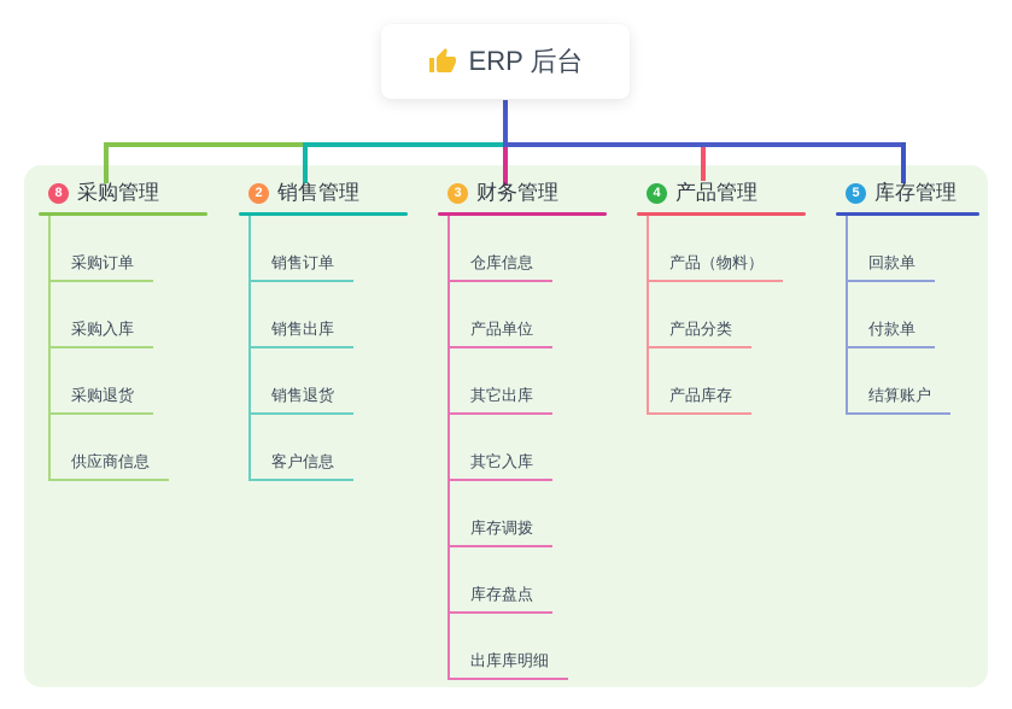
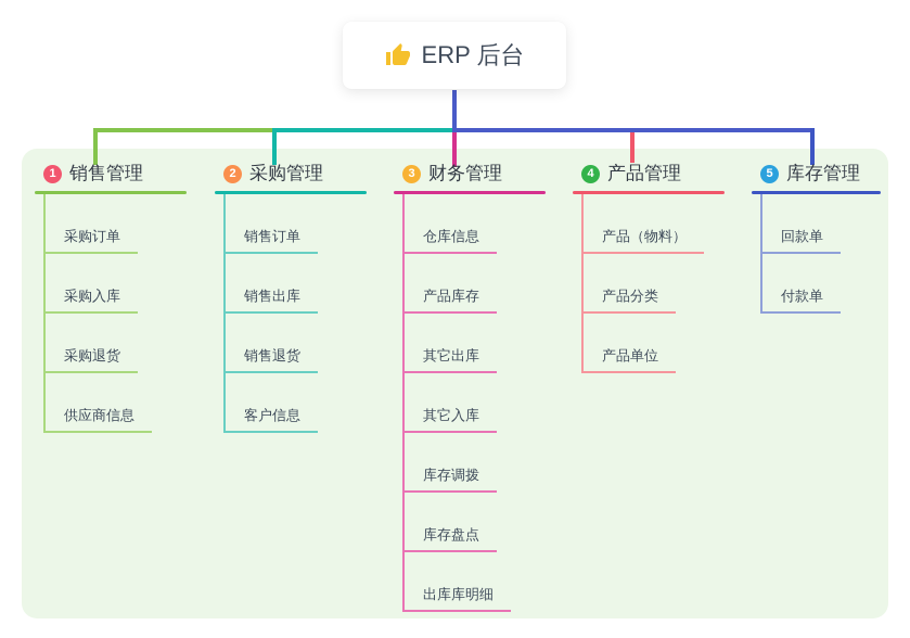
  ERP 后台
- 8
+ 1
- 采购管理
+ 销售管理
  采购订单
  采购入库
  采购退货
  供应商信息
  2
- 销售管理
+ 采购管理
  销售订单
  销售出库
  销售退货
  客户信息
  3
  财务管理
  仓库信息
- 产品单位
+ 产品库存
  其它出库
  其它入库
  库存调拨
  库存盘点
  出库库明细
  4
  产品管理
  产品（物料）
  产品分类
- 产品库存
+ 产品单位
  5
  库存管理
  回款单
  付款单
- 结算账户
